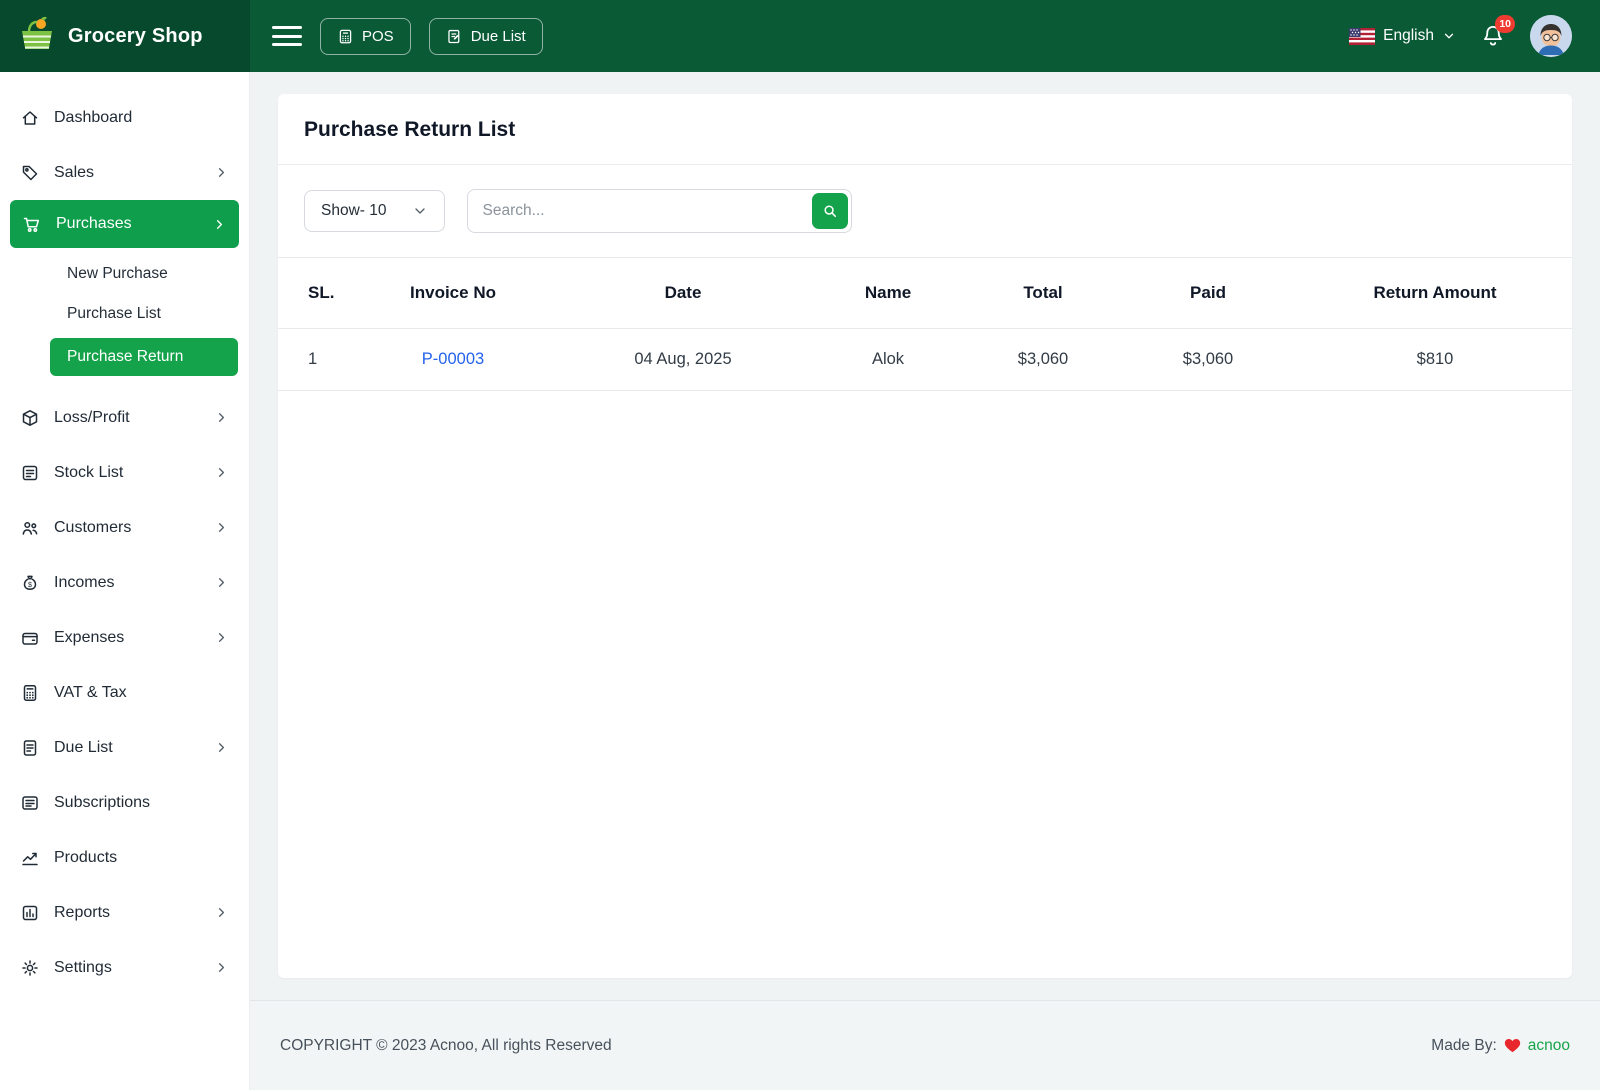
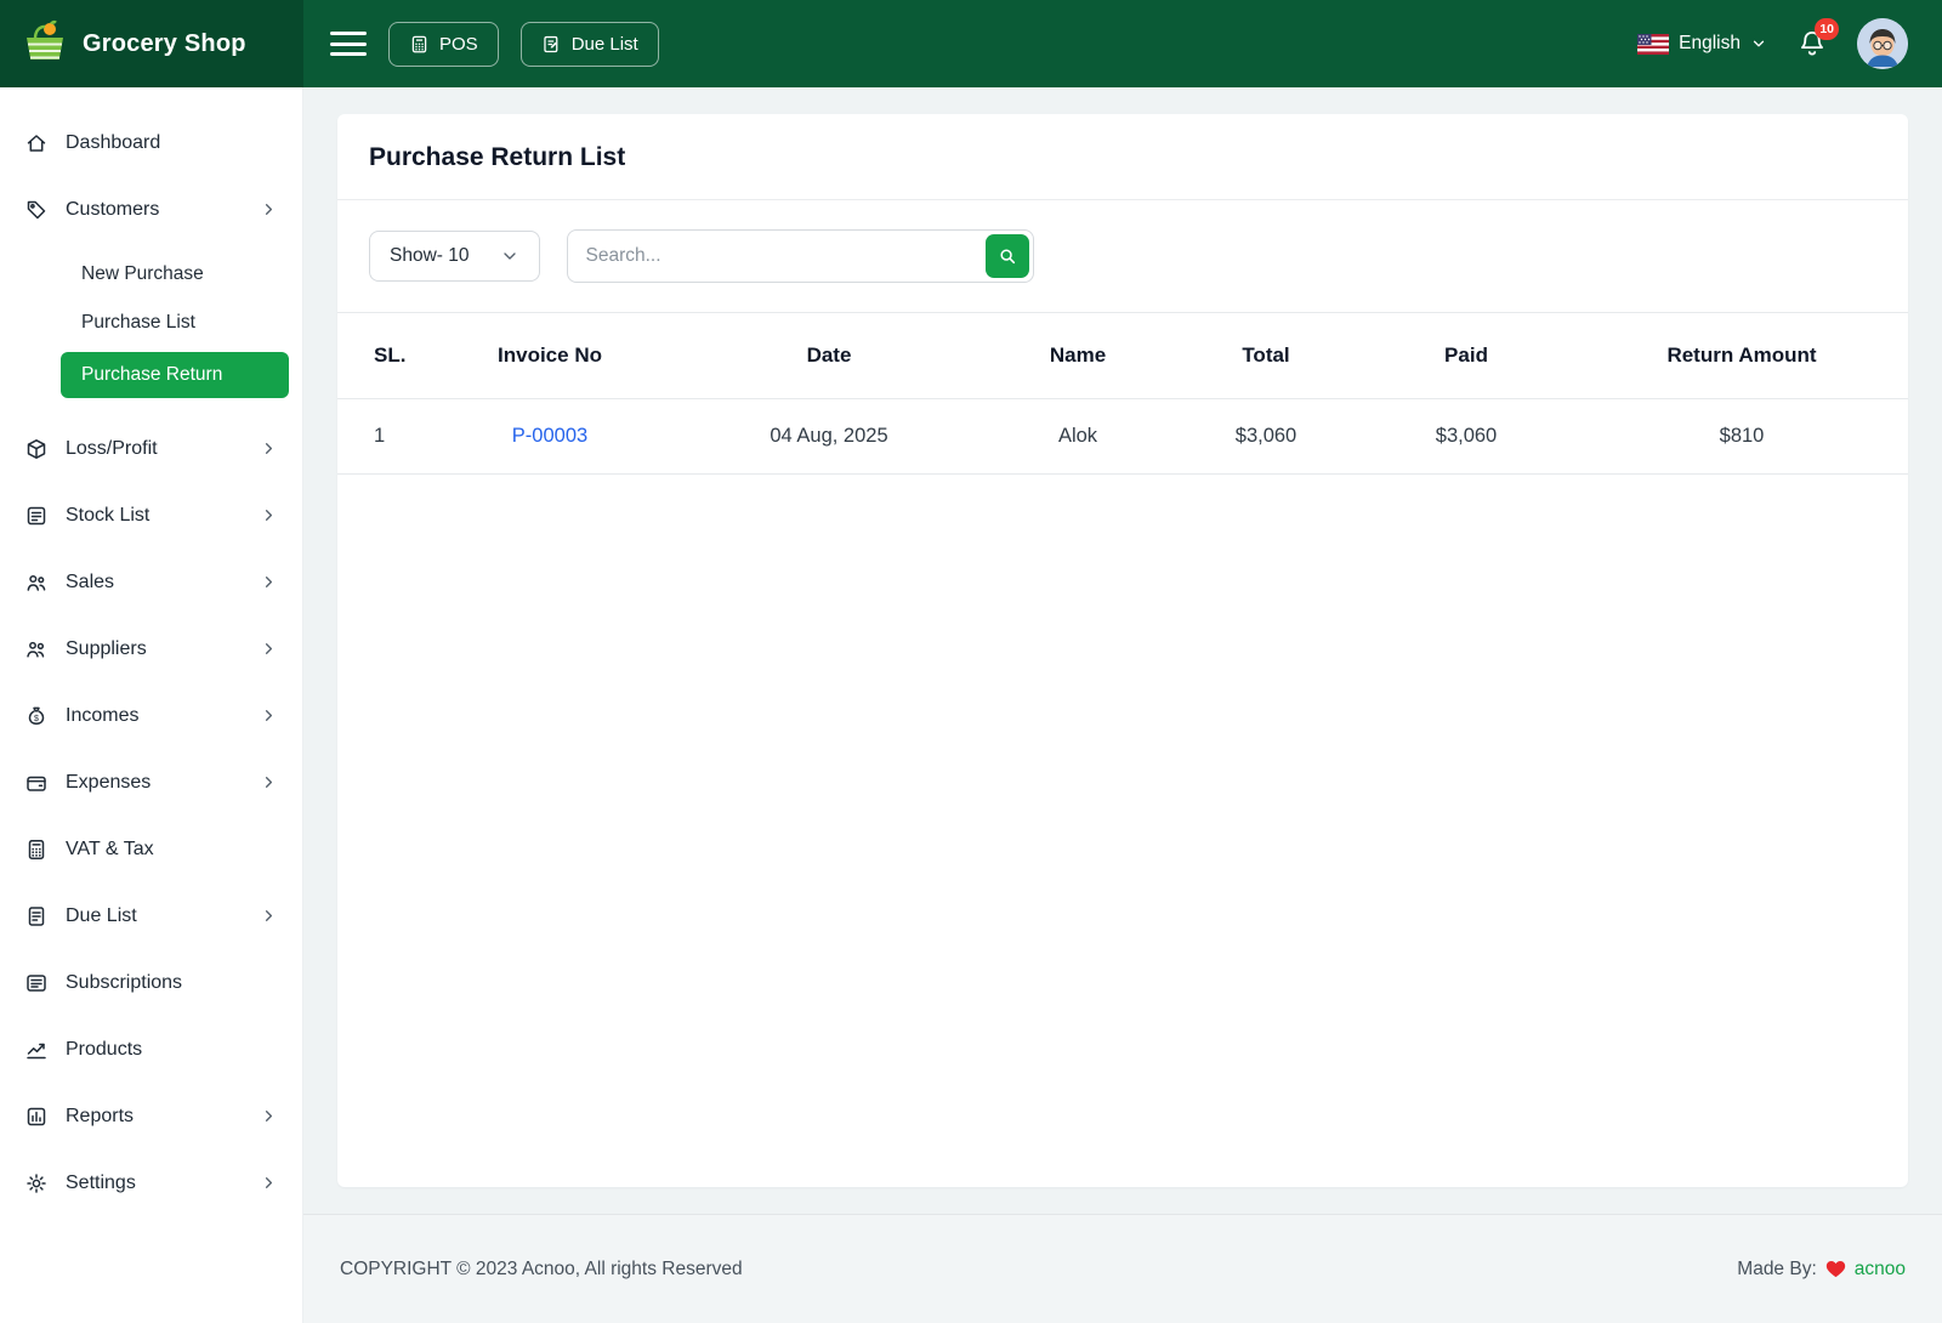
  Grocery Shop
  POS
  Due List
  English
  10
  Dashboard
- Sales
+ Customers
- Purchases
  New Purchase
  Purchase List
  Purchase Return
  Loss/Profit
  Stock List
- Customers
+ Sales
+ Suppliers
  Incomes
  Expenses
  VAT & Tax
  Due List
  Subscriptions
  Products
  Reports
  Settings
  Purchase Return List
  Show- 10
  Search...
  SL.	Invoice No	Date	Name	Total	Paid	Return Amount
  1	P-00003	04 Aug, 2025	Alok	$3,060	$3,060	$810
  COPYRIGHT © 2023 Acnoo, All rights Reserved
  Made By:
  acnoo
